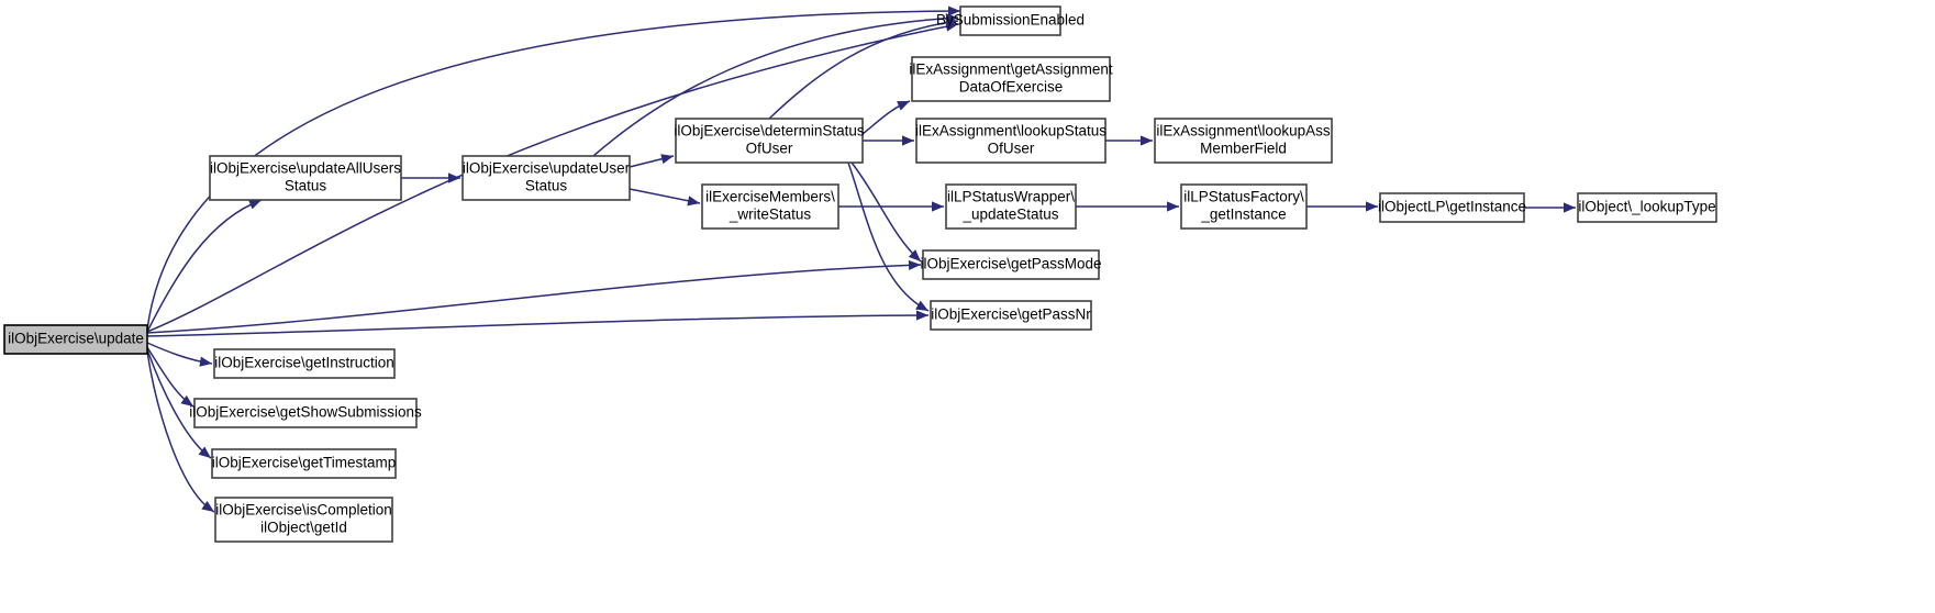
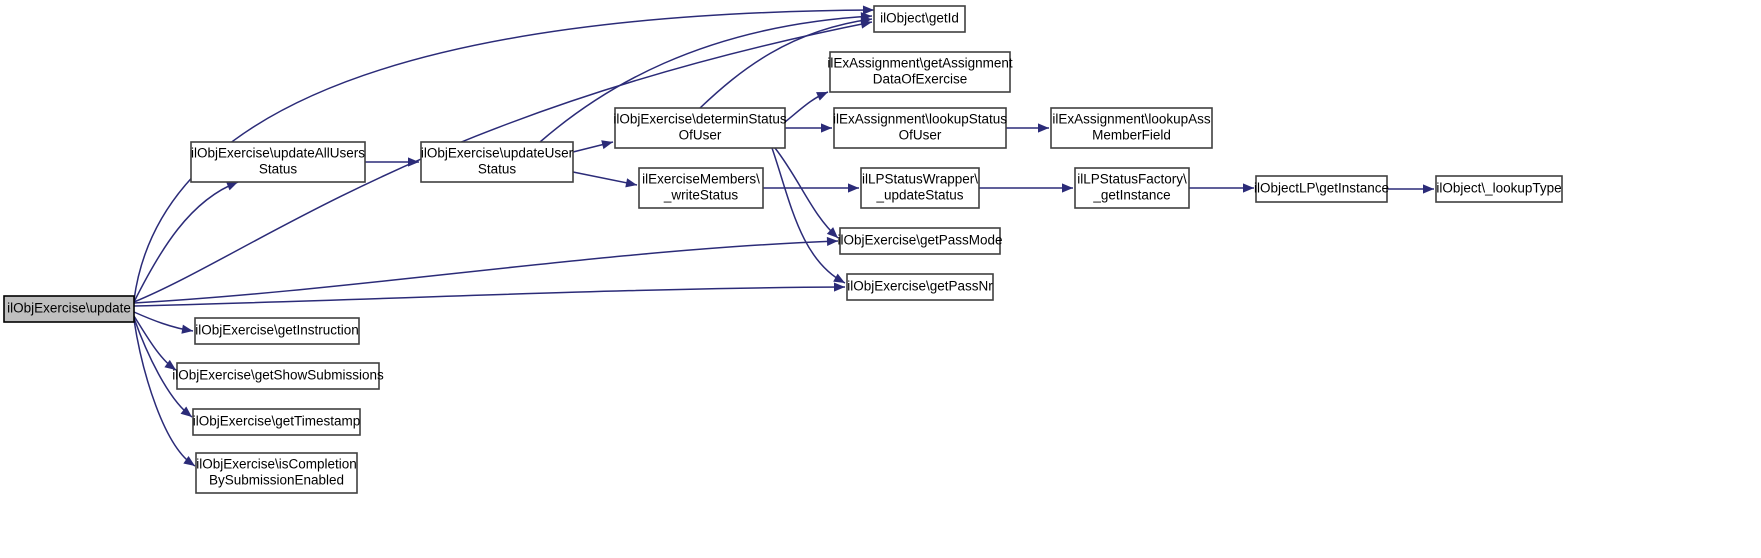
  ilObjExercise\update
  ilObjExercise\updateAllUsers
  Status
  ilObjExercise\updateUser
  Status
  ilObjExercise\determinStatus
  OfUser
  ilExerciseMembers\
  _writeStatus
- BySubmissionEnabled
+ ilObject\getId
  ilExAssignment\getAssignment
  DataOfExercise
  ilExAssignment\lookupStatus
  OfUser
  ilExAssignment\lookupAss
  MemberField
  ilLPStatusWrapper\
  _updateStatus
  ilLPStatusFactory\
  _getInstance
  ilObjectLP\getInstance
  ilObject\_lookupType
  ilObjExercise\getPassMode
  ilObjExercise\getPassNr
  ilObjExercise\getInstruction
  ilObjExercise\getShowSubmissions
  ilObjExercise\getTimestamp
  ilObjExercise\isCompletion
- ilObject\getId
+ BySubmissionEnabled
